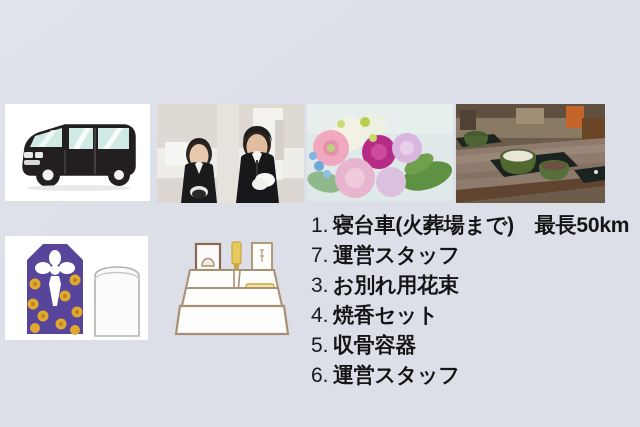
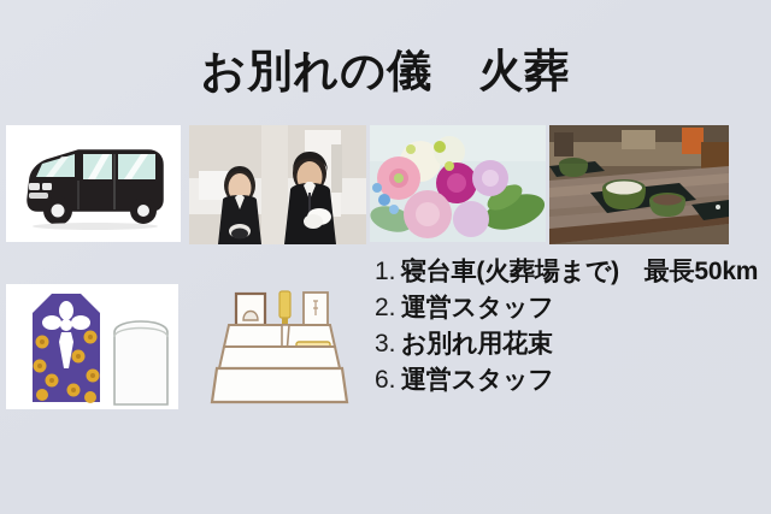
+ お別れの儀 火葬
  1.
  寝台車(火葬場まで) 最長50km
- 7.
+ 2.
  運営スタッフ
  3.
  お別れ用花束
- 4.
- 焼香セット
- 5.
- 収骨容器
  6.
  運営スタッフ
